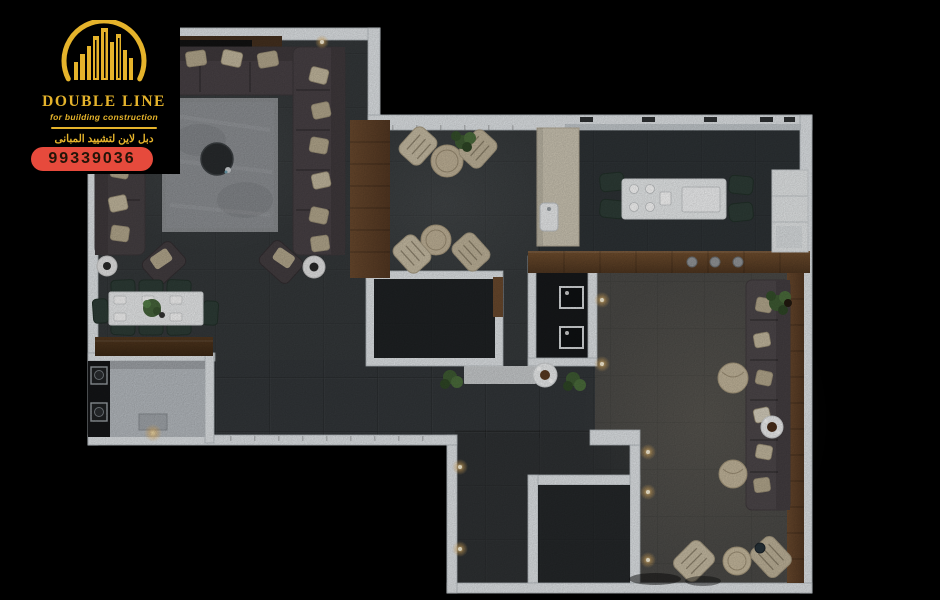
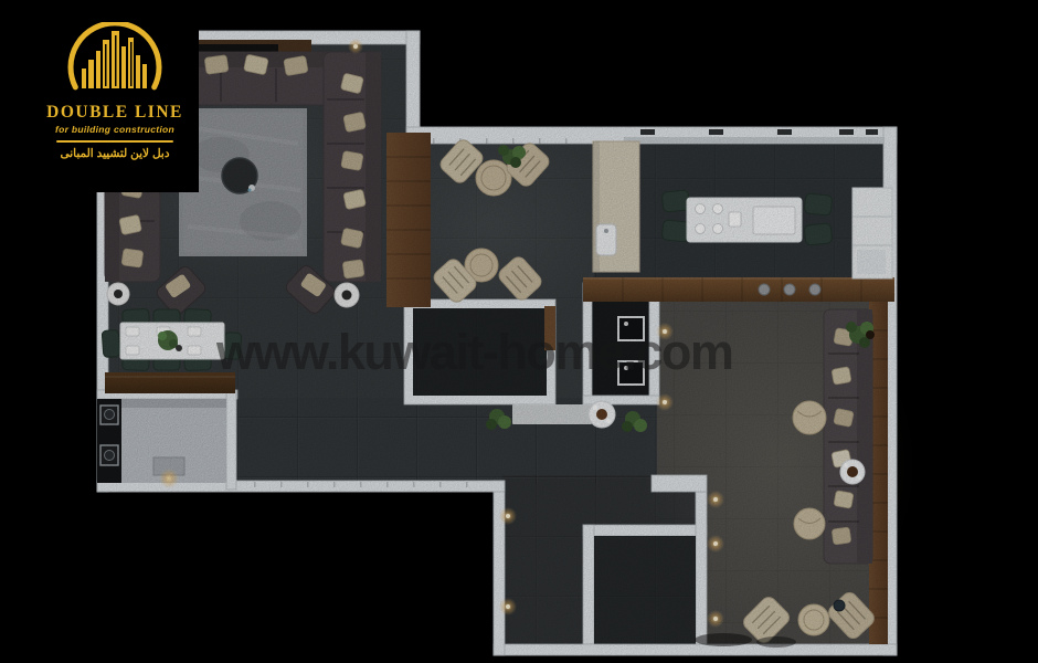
+ www.kuwait-home.com
  DOUBLE LINE
  for building construction
  دبل لاين لتشييد المبانى
- 99339036
